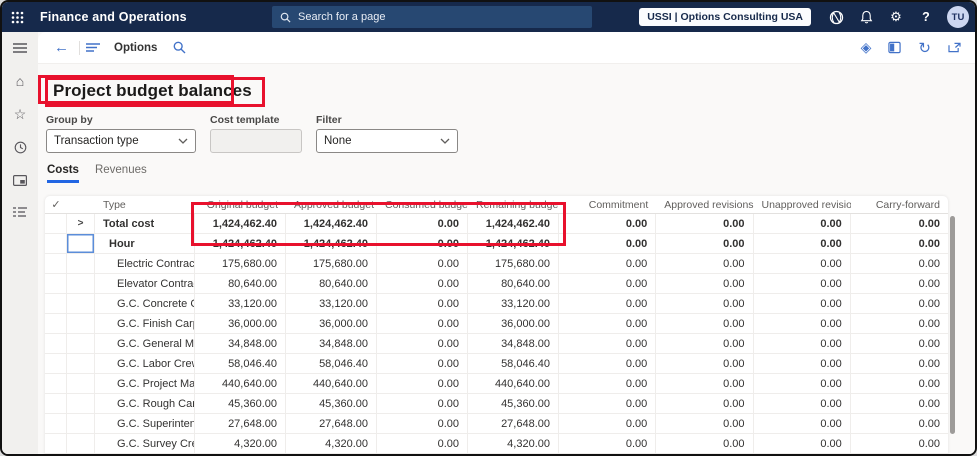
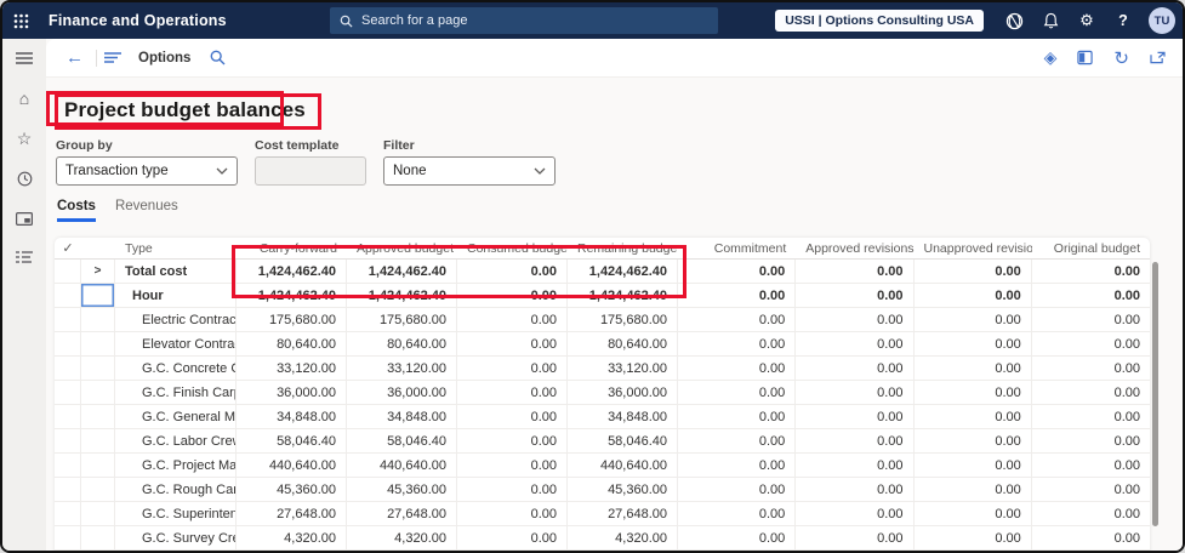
  Finance and Operations
  Search for a page
  USSI | Options Consulting USA
  ⚙
  ?
  TU
  ⌂
  ☆
  ←
  Options
  ◈
  ↻
  Project budget balances
  Group by
  Transaction type
  Cost template
  Filter
  None
  Costs
  Revenues
  ✓
  Type
- Original budget
+ Carry-forward
  Approved budget
  Consumed budge
  Remaining budge
  Commitment
  Approved revisions
  Unapproved revisio
- Carry-forward
+ Original budget
  >
  Total cost
  1,424,462.40
  1,424,462.40
  0.00
  1,424,462.40
  0.00
  0.00
  0.00
  0.00
  Hour
  1,424,462.40
  1,424,462.40
  0.00
  1,424,462.40
  0.00
  0.00
  0.00
  0.00
  Electric Contrac
  175,680.00
  175,680.00
  0.00
  175,680.00
  0.00
  0.00
  0.00
  0.00
  Elevator Contra
  80,640.00
  80,640.00
  0.00
  80,640.00
  0.00
  0.00
  0.00
  0.00
  G.C. Concrete C
  33,120.00
  33,120.00
  0.00
  33,120.00
  0.00
  0.00
  0.00
  0.00
  36,000.00
  36,000.00
  0.00
  36,000.00
  0.00
  0.00
  0.00
  0.00
  34,848.00
  34,848.00
  0.00
  34,848.00
  0.00
  0.00
  0.00
  0.00
  G.C. Labor Cre
  58,046.40
  58,046.40
  0.00
  58,046.40
  0.00
  0.00
  0.00
  0.00
  G.C. Project Ma
  440,640.00
  440,640.00
  0.00
  440,640.00
  0.00
  0.00
  0.00
  0.00
  G.C. Rough Car
  45,360.00
  45,360.00
  0.00
  45,360.00
  0.00
  0.00
  0.00
  0.00
  G.C. Superinten
  27,648.00
  27,648.00
  0.00
  27,648.00
  0.00
  0.00
  0.00
  0.00
  G.C. Survey Cre
  4,320.00
  4,320.00
  0.00
  4,320.00
  0.00
  0.00
  0.00
  0.00
